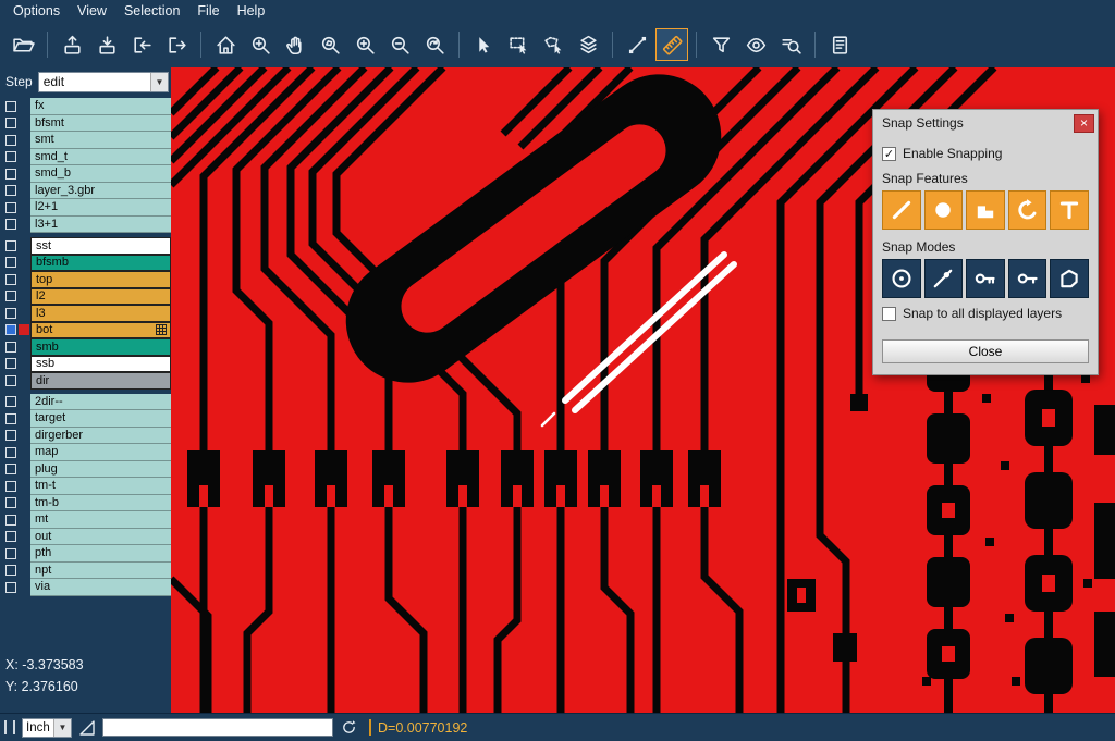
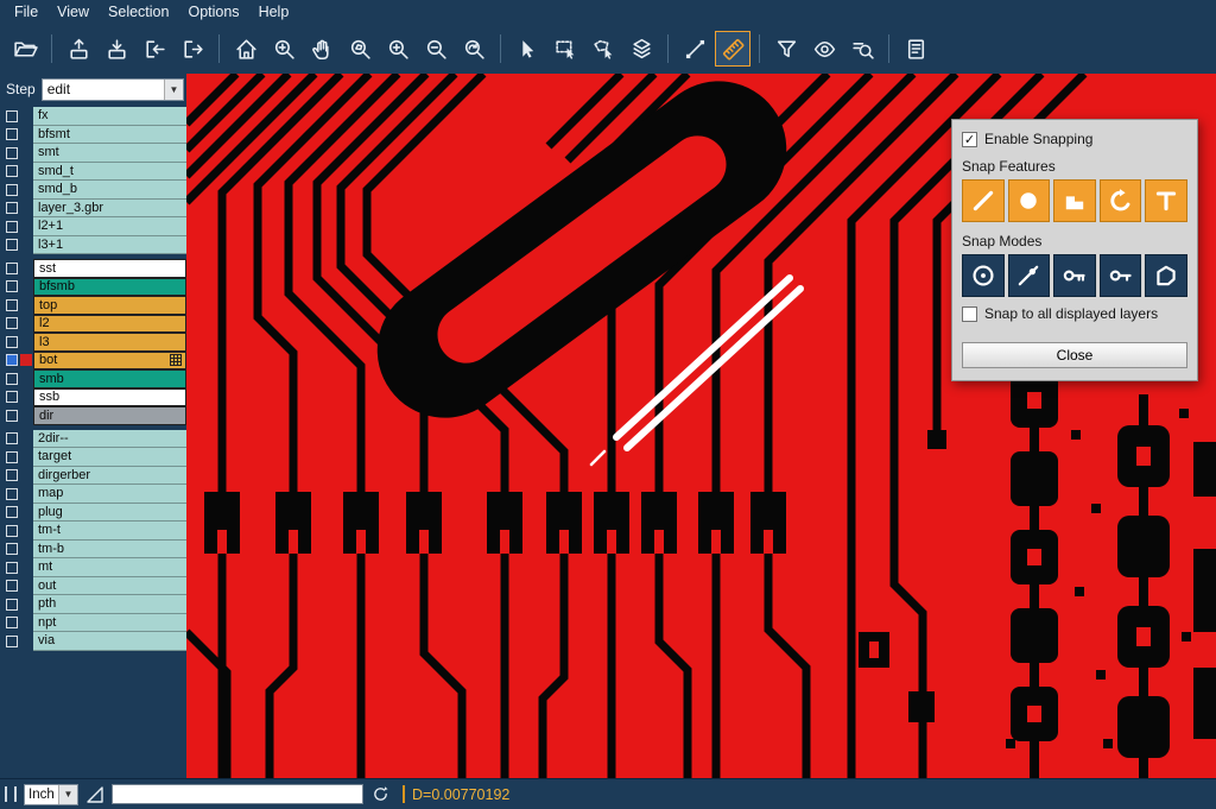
- Options
+ File
  View
  Selection
- File
+ Options
  Help
  Step
  edit
  ▼
  fx
  bfsmt
  smt
  smd_t
  smd_b
  layer_3.gbr
  l2+1
  l3+1
  sst
  bfsmb
  top
  l2
  l3
  bot
  smb
  ssb
  dir
  2dir--
  target
  dirgerber
  map
  plug
  tm-t
  tm-b
  mt
  out
  pth
  npt
  via
- X: -3.373583
- Y: 2.376160
- Snap Settings
- ×
  ✓
  Enable Snapping
  Snap Features
  Snap Modes
  Snap to all displayed layers
  Close
  Inch
  ▼
  D=0.00770192
